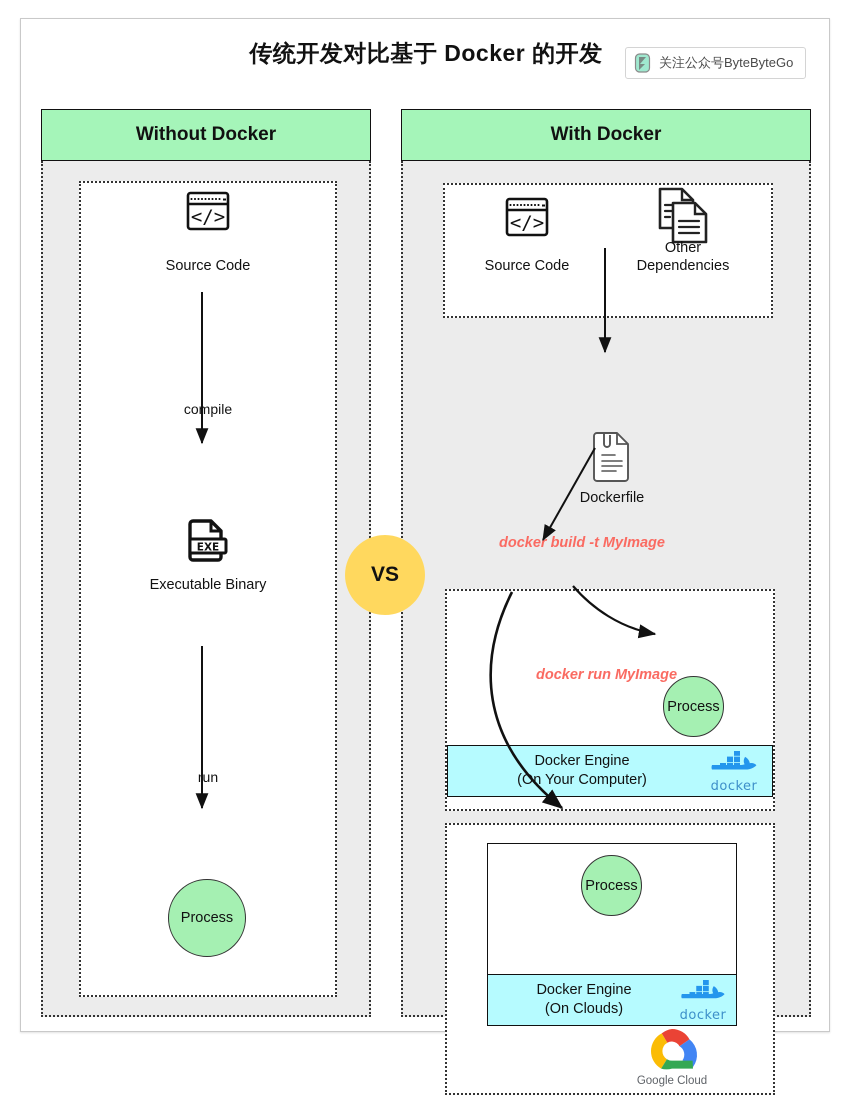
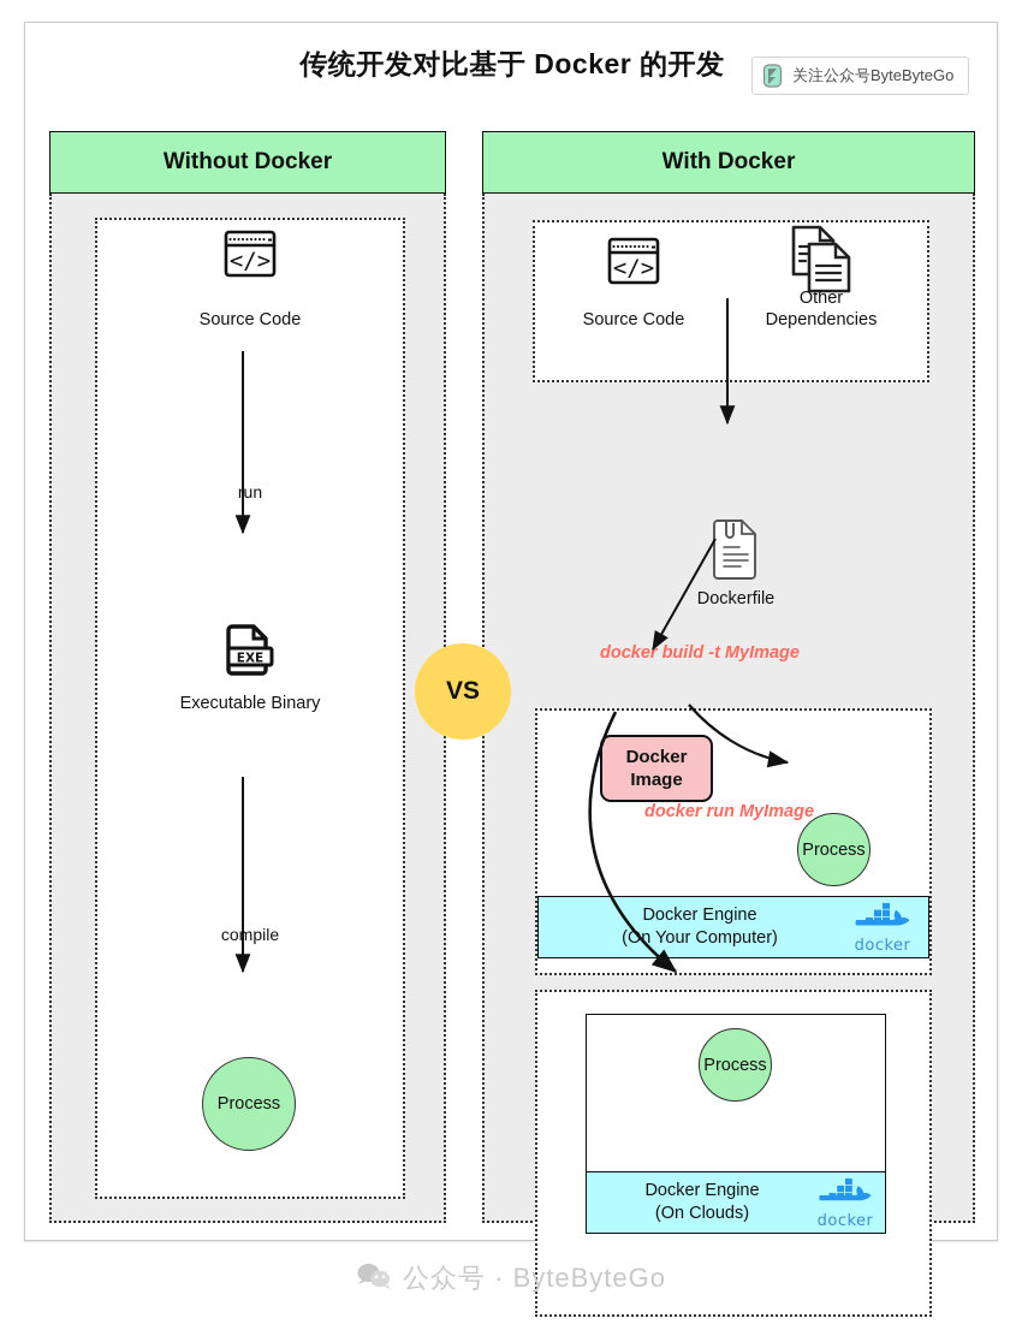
  传统开发对比基于 Docker 的开发
  关注公众号ByteByteGo
  Without Docker
  </>
  Source Code
- compile
+ run
  EXE
  Executable Binary
- run
+ compile
  Process
  With Docker
  </>
  Source Code
  Other
  Dependencies
  Dockerfile
  docker build -t MyImage
+ Docker
+ Image
  docker run MyImage
  Process
  Docker Engine
  (On Your Computer)
  docker
  Process
  Docker Engine
  (On Clouds)
  docker
- Google Cloud
  VS
+ 公众号 · ByteByteGo
